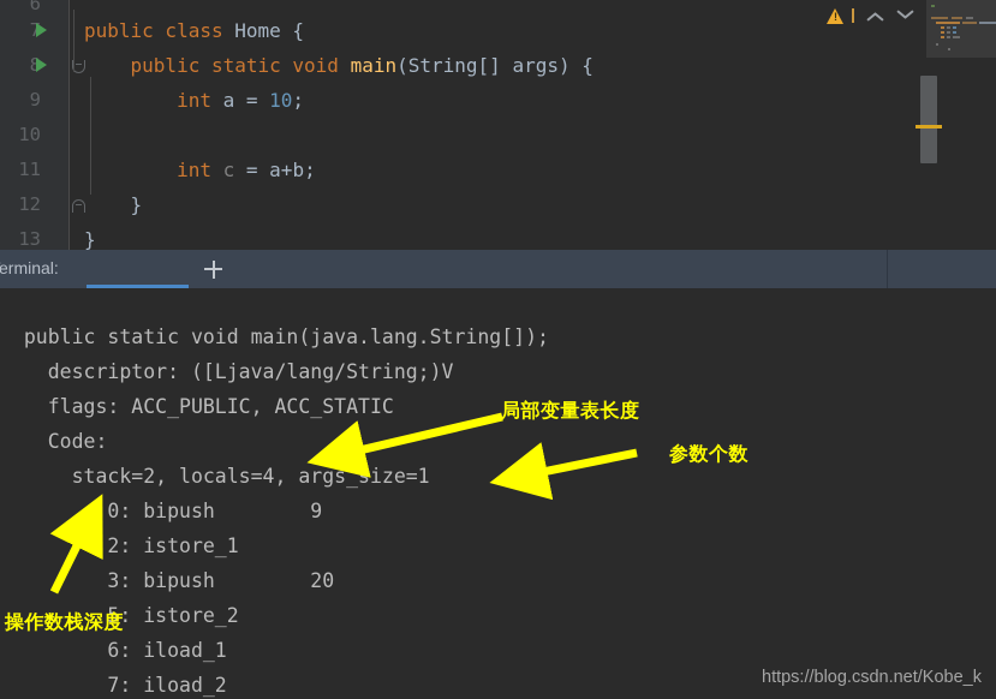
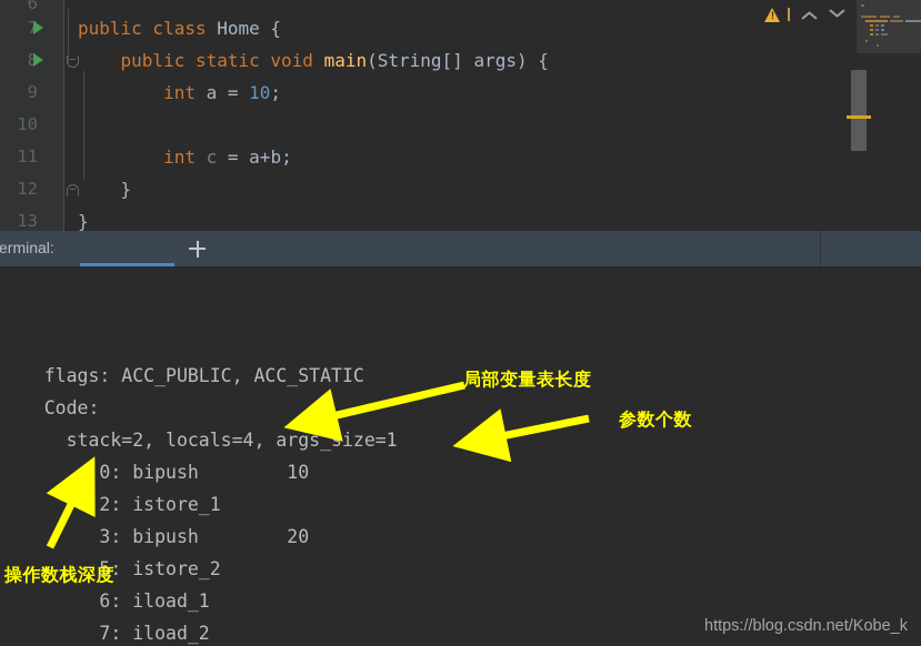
  6
  7
  8
  9
  10
  11
  12
  13
  public class Home {
  public static void main(String[] args) {
  int a = 10;
  int c = a+b;
  }
  }
  erminal:
- public static void main(java.lang.String[]);
- descriptor: ([Ljava/lang/String;)V
  flags: ACC_PUBLIC, ACC_STATIC
  Code:
  stack=2, locals=4, args_size=1
- 0: bipush 9
+ 0: bipush 10
  2: istore_1
  3: bipush 20
  5: istore_2
  6: iload_1
  7: iload_2
  局部变量表长度
  参数个数
  操作数栈深度
  https://blog.csdn.net/Kobe_k
